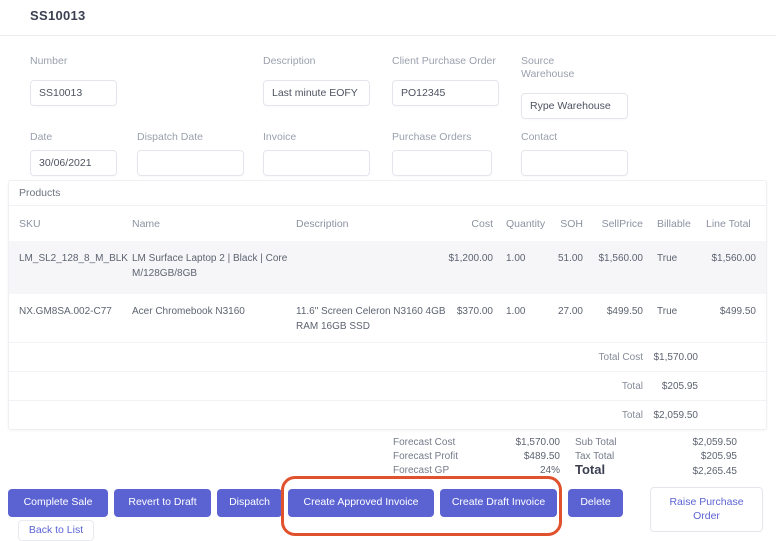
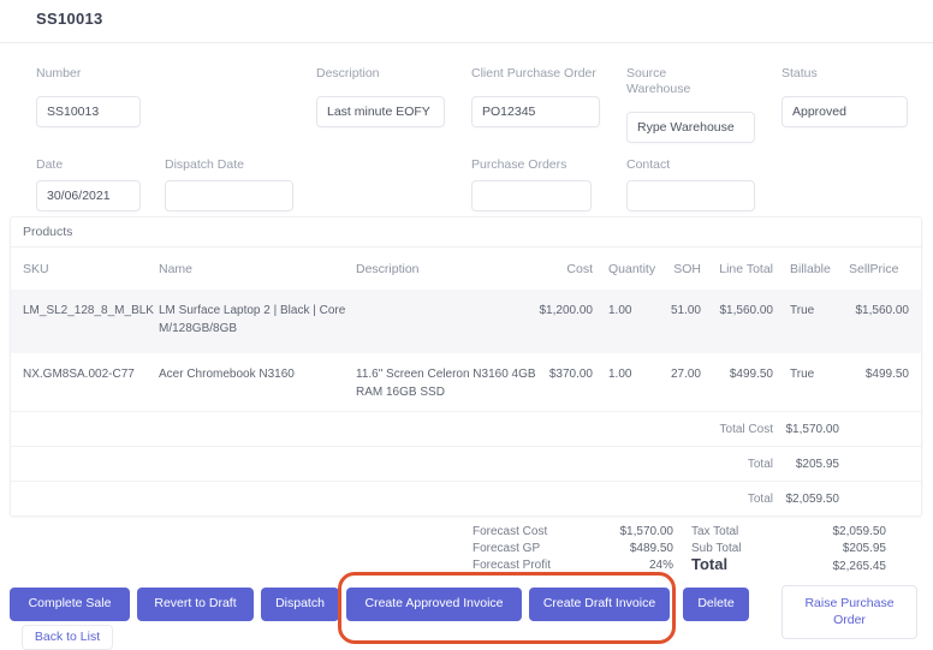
  SS10013
  Number
  SS10013
  Description
  Last minute EOFY
  Client Purchase Order
  PO12345
  Source Warehouse
  Rype Warehouse
+ Status
+ Approved
  Date
  30/06/2021
  Dispatch Date
- Invoice
  Purchase Orders
  Contact
  Products
  SKU
  Name
  Description
  Cost
  Quantity
  SOH
- SellPrice
+ Line Total
  Billable
- Line Total
+ SellPrice
  LM_SL2_128_8_M_BLK
  LM Surface Laptop 2 | Black | Core M/128GB/8GB
  $1,200.00
  1.00
  51.00
  $1,560.00
  True
  $1,560.00
  NX.GM8SA.002-C77
  Acer Chromebook N3160
  11.6" Screen Celeron N3160 4GB RAM 16GB SSD
  $370.00
  1.00
  27.00
  $499.50
  True
  $499.50
  Total Cost
  $1,570.00
  Total
  $205.95
  Total
  $2,059.50
  Forecast Cost
  $1,570.00
- Forecast Profit
+ Forecast GP
  $489.50
- Forecast GP
+ Forecast Profit
  24%
- Sub Total
+ Tax Total
  $2,059.50
- Tax Total
+ Sub Total
  $205.95
  Total
  $2,265.45
  Complete Sale
  Revert to Draft
  Dispatch
  Create Approved Invoice
  Create Draft Invoice
  Delete
  Raise Purchase Order
  Back to List
